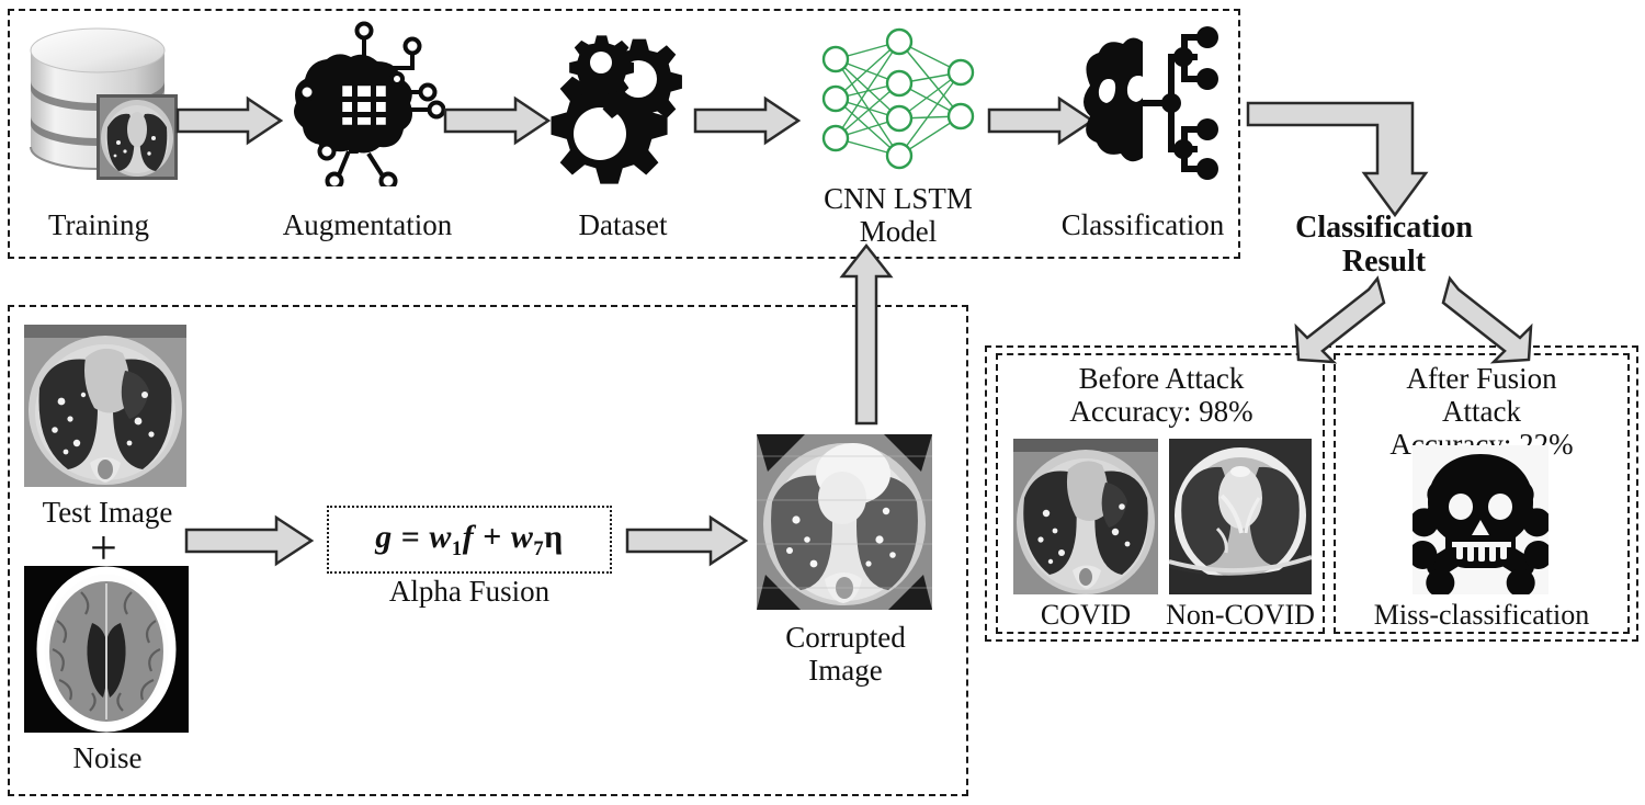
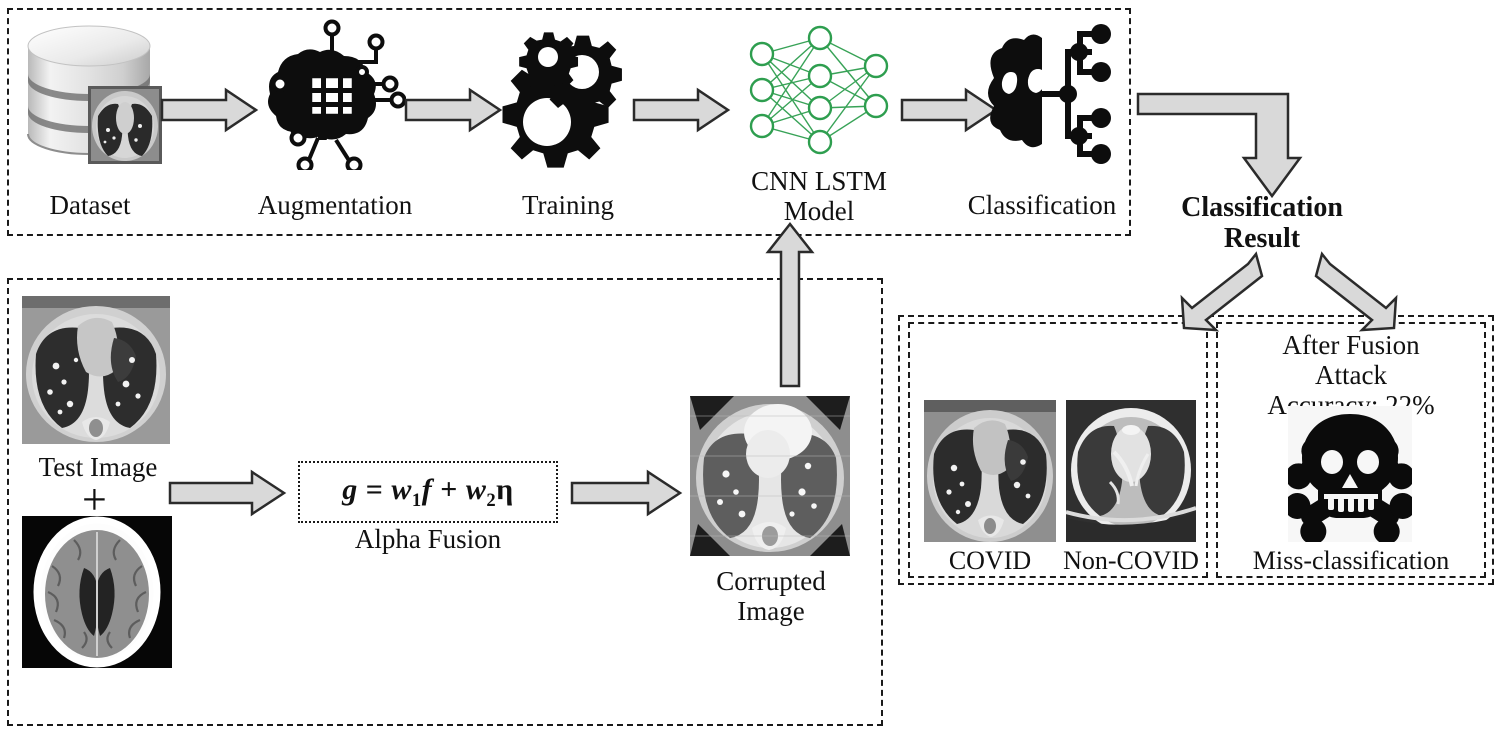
- Training
+ Dataset
  Augmentation
- Dataset
+ Training
  CNN LSTM Model
  Classification
  Classification
  Result
  Test Image
  +
- Noise
- g = w1f + w7η
+ g = w1f + w2η
  Alpha Fusion
  Corrupted Image
- Before Attack
- Accuracy: 98%
  COVID
  Non-COVID
  After Fusion
  Attack
  Miss-classification
